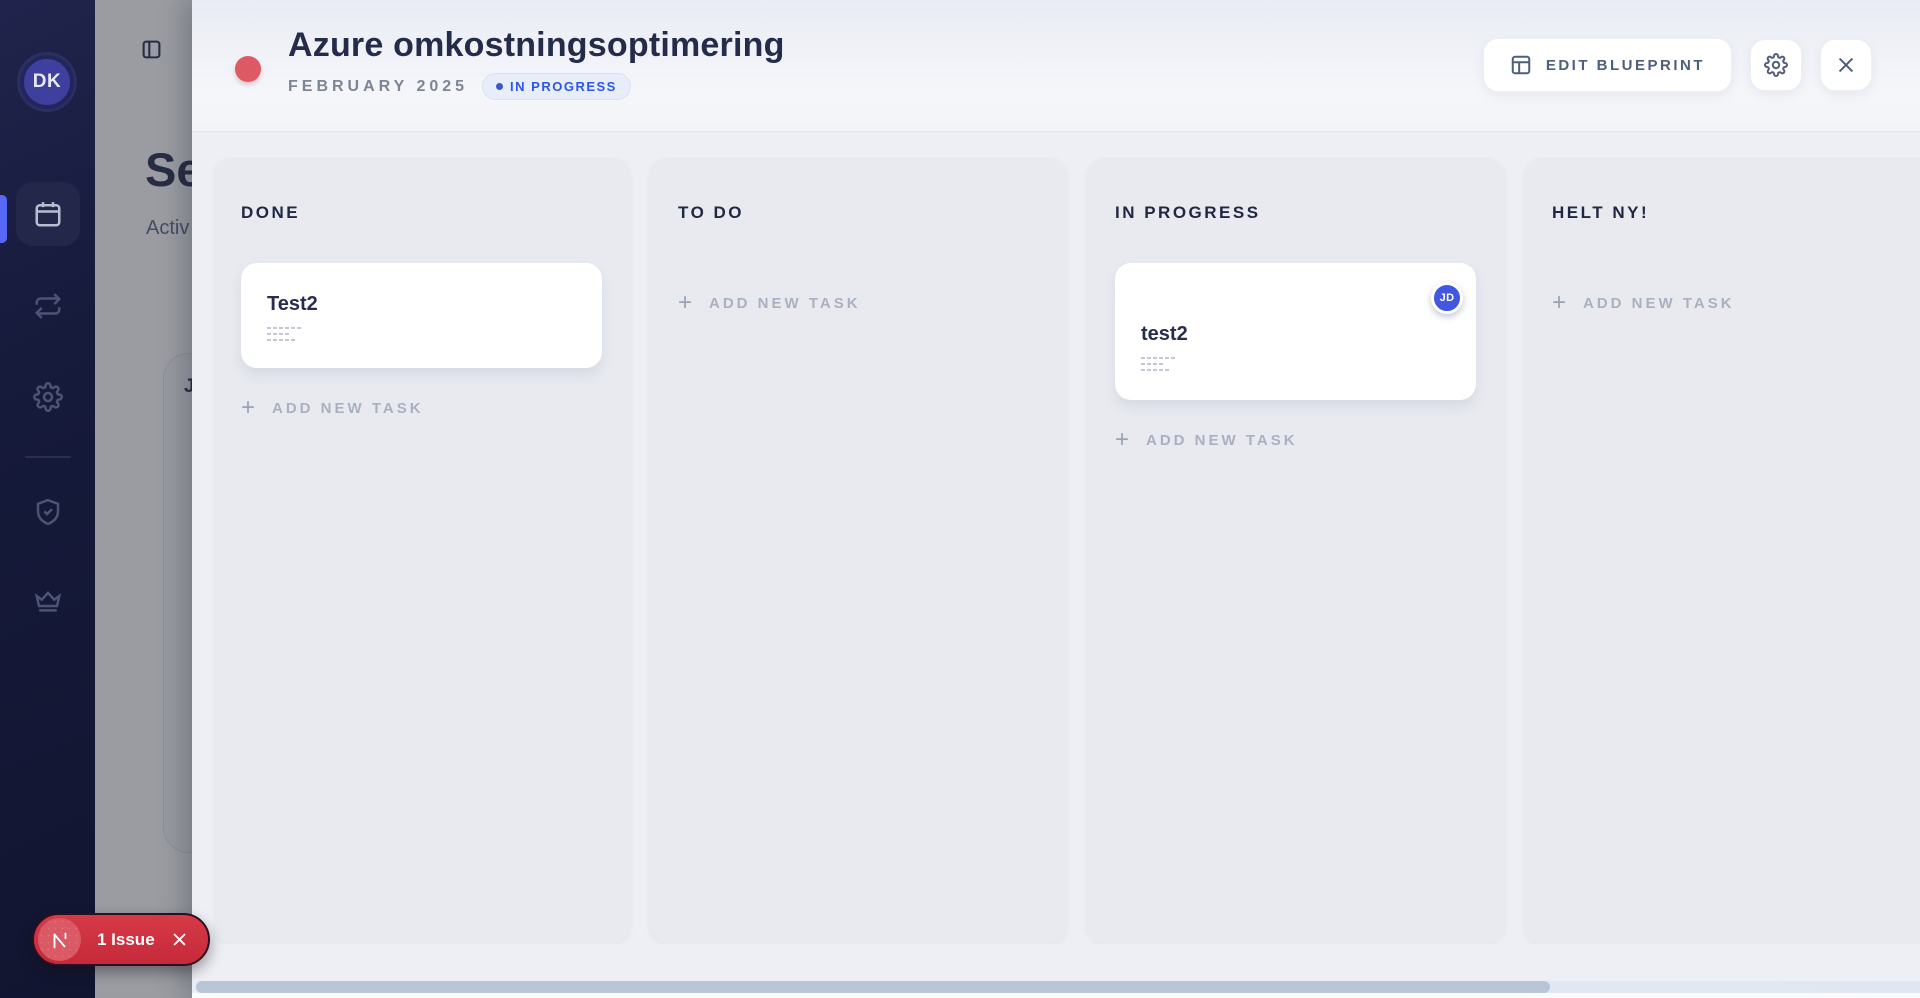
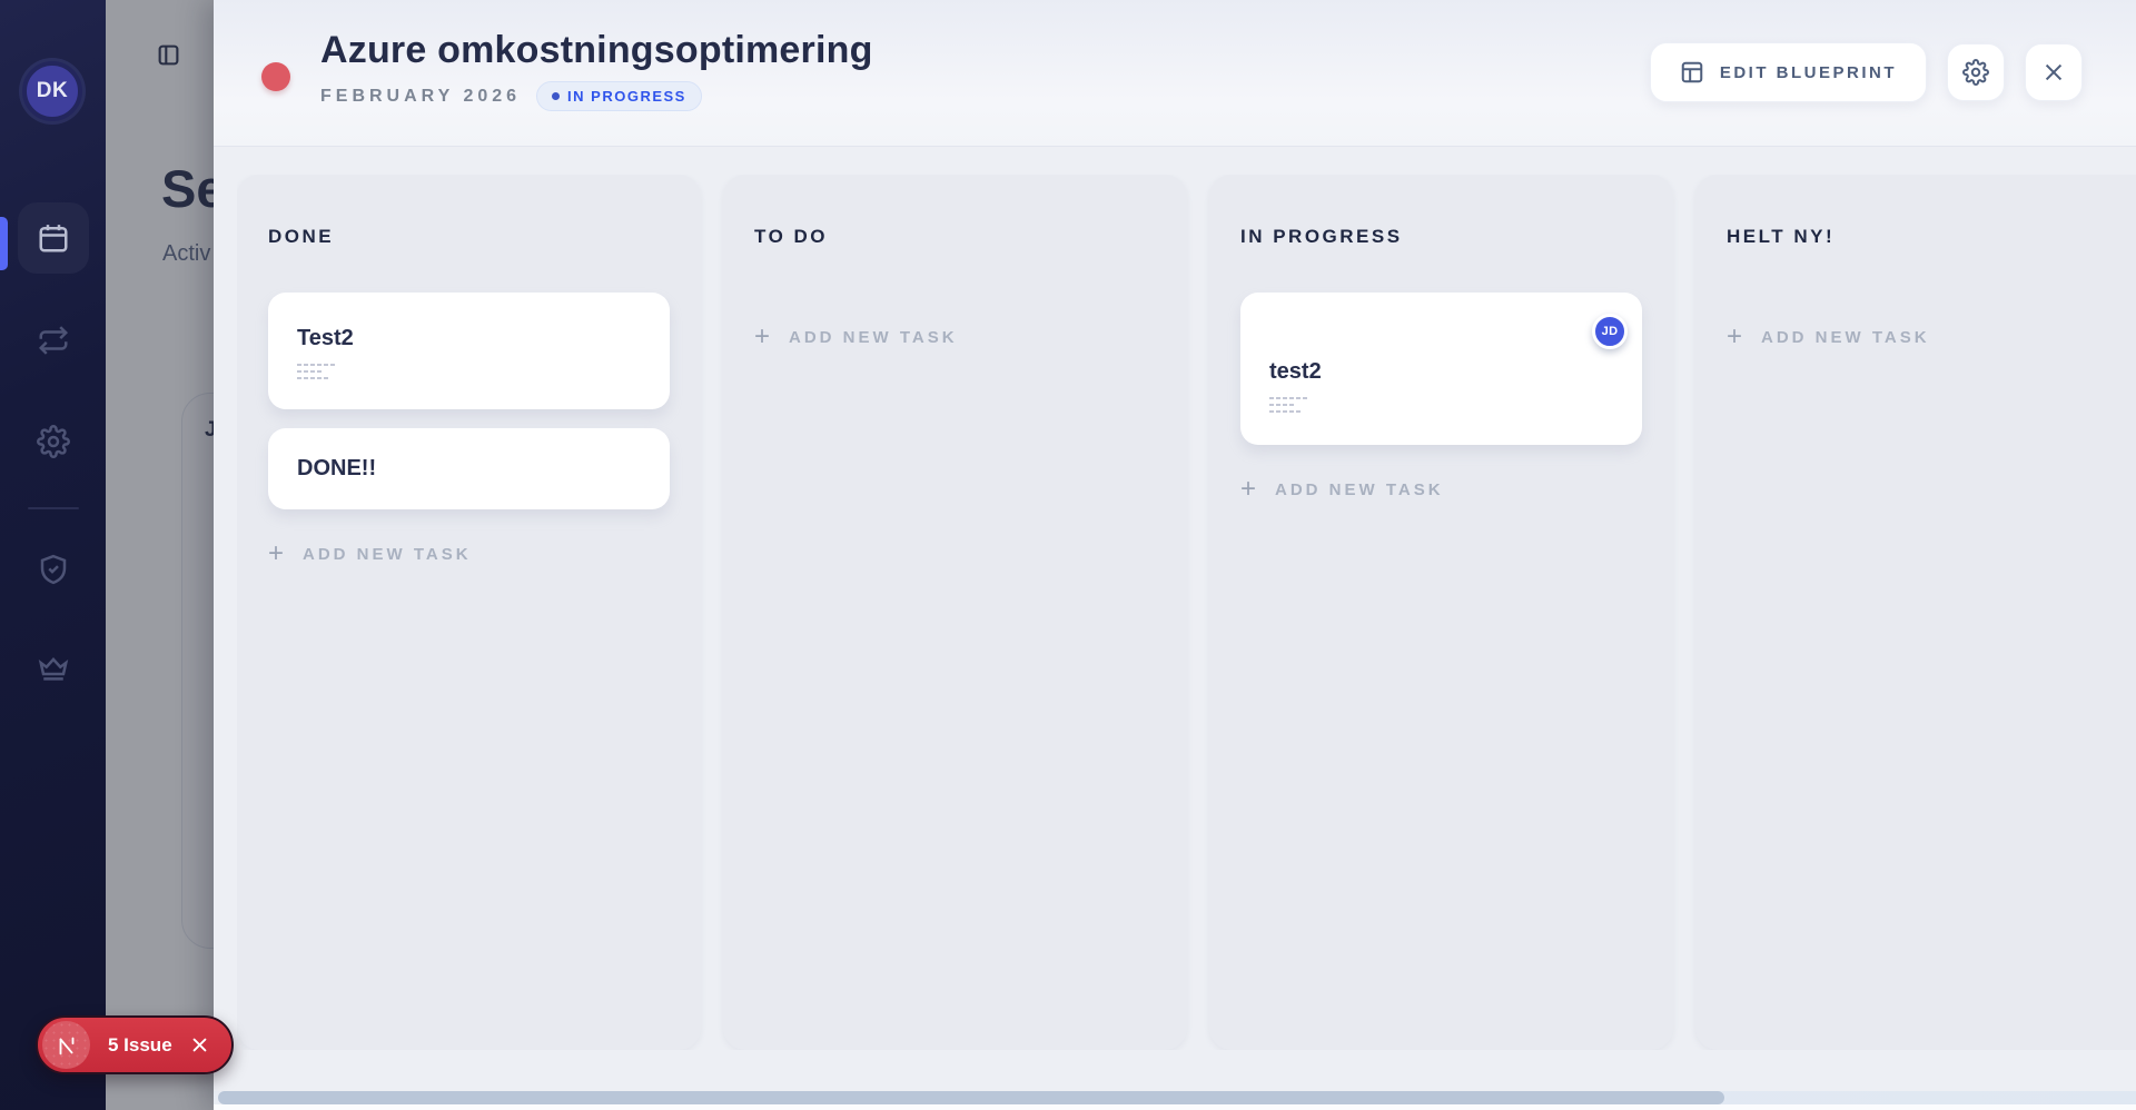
  Se
  Activ
  J
  DK
  Azure omkostningsoptimering
- FEBRUARY 2025
+ FEBRUARY 2026
  IN PROGRESS
  EDIT BLUEPRINT
  DONE
  Test2
+ DONE!!
  +
  ADD NEW TASK
  TO DO
  +
  ADD NEW TASK
  IN PROGRESS
  JD
  test2
  +
  ADD NEW TASK
  HELT NY!
  +
  ADD NEW TASK
- 1 Issue
+ 5 Issue
